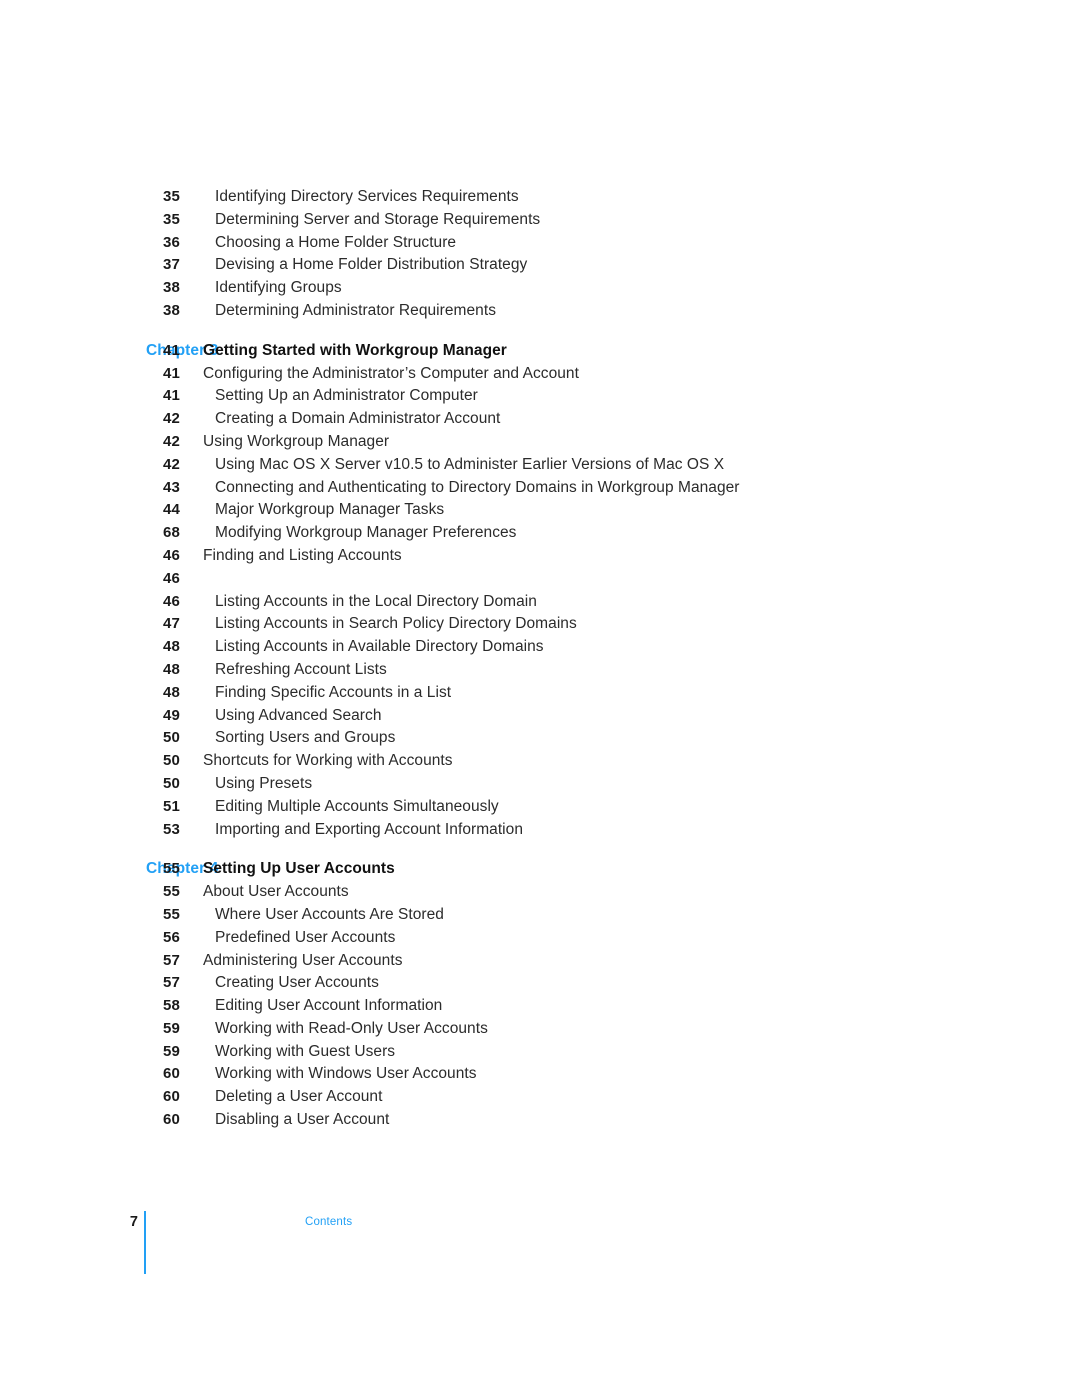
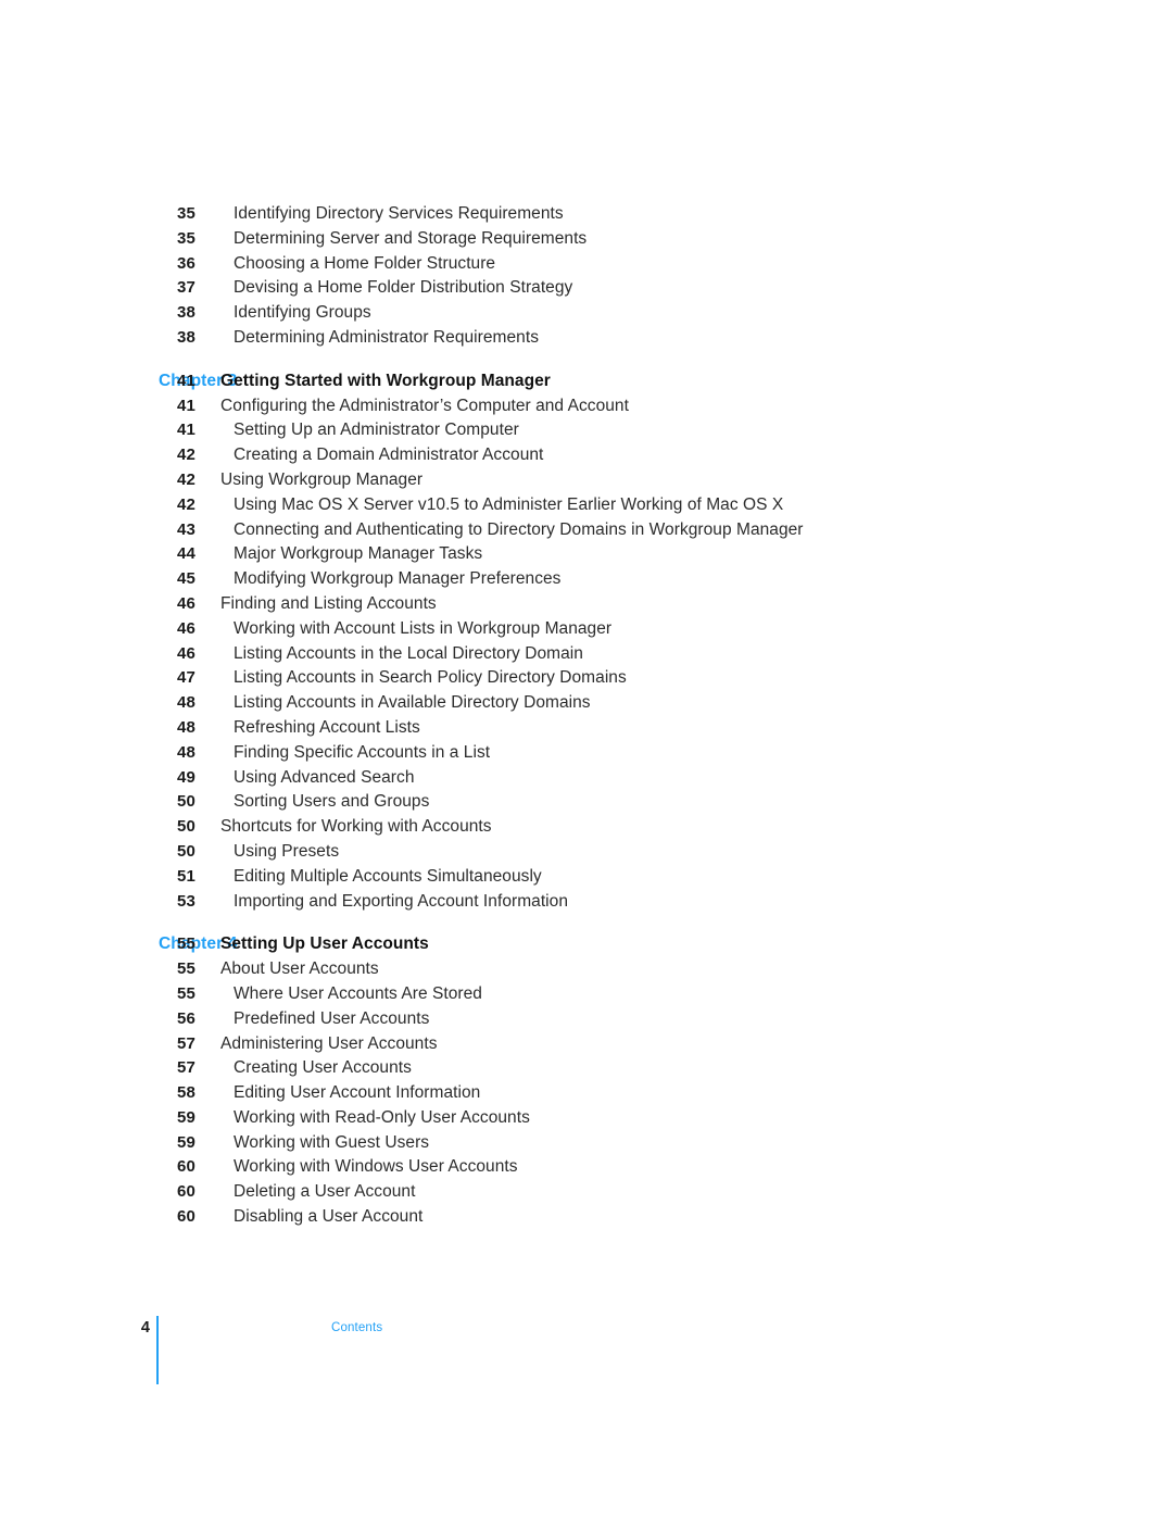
  35
  Identifying Directory Services Requirements
  35
  Determining Server and Storage Requirements
  36
  Choosing a Home Folder Structure
  37
  Devising a Home Folder Distribution Strategy
  38
  Identifying Groups
  38
  Determining Administrator Requirements
  Chapter 3
  41
  Getting Started with Workgroup Manager
  41
  Configuring the Administrator’s Computer and Account
  41
  Setting Up an Administrator Computer
  42
  Creating a Domain Administrator Account
  42
  Using Workgroup Manager
  42
- Using Mac OS X Server v10.5 to Administer Earlier Versions of Mac OS X
+ Using Mac OS X Server v10.5 to Administer Earlier Working of Mac OS X
  43
  Connecting and Authenticating to Directory Domains in Workgroup Manager
  44
  Major Workgroup Manager Tasks
- 68
+ 45
  Modifying Workgroup Manager Preferences
  46
  Finding and Listing Accounts
  46
+ Working with Account Lists in Workgroup Manager
  46
  Listing Accounts in the Local Directory Domain
  47
  Listing Accounts in Search Policy Directory Domains
  48
  Listing Accounts in Available Directory Domains
  48
  Refreshing Account Lists
  48
  Finding Specific Accounts in a List
  49
  Using Advanced Search
  50
  Sorting Users and Groups
  50
  Shortcuts for Working with Accounts
  50
  Using Presets
  51
  Editing Multiple Accounts Simultaneously
  53
  Importing and Exporting Account Information
  Chapter 4
  55
  Setting Up User Accounts
  55
  About User Accounts
  55
  Where User Accounts Are Stored
  56
  Predefined User Accounts
  57
  Administering User Accounts
  57
  Creating User Accounts
  58
  Editing User Account Information
  59
  Working with Read-Only User Accounts
  59
  Working with Guest Users
  60
  Working with Windows User Accounts
  60
  Deleting a User Account
  60
  Disabling a User Account
- 7
+ 4
  Contents
